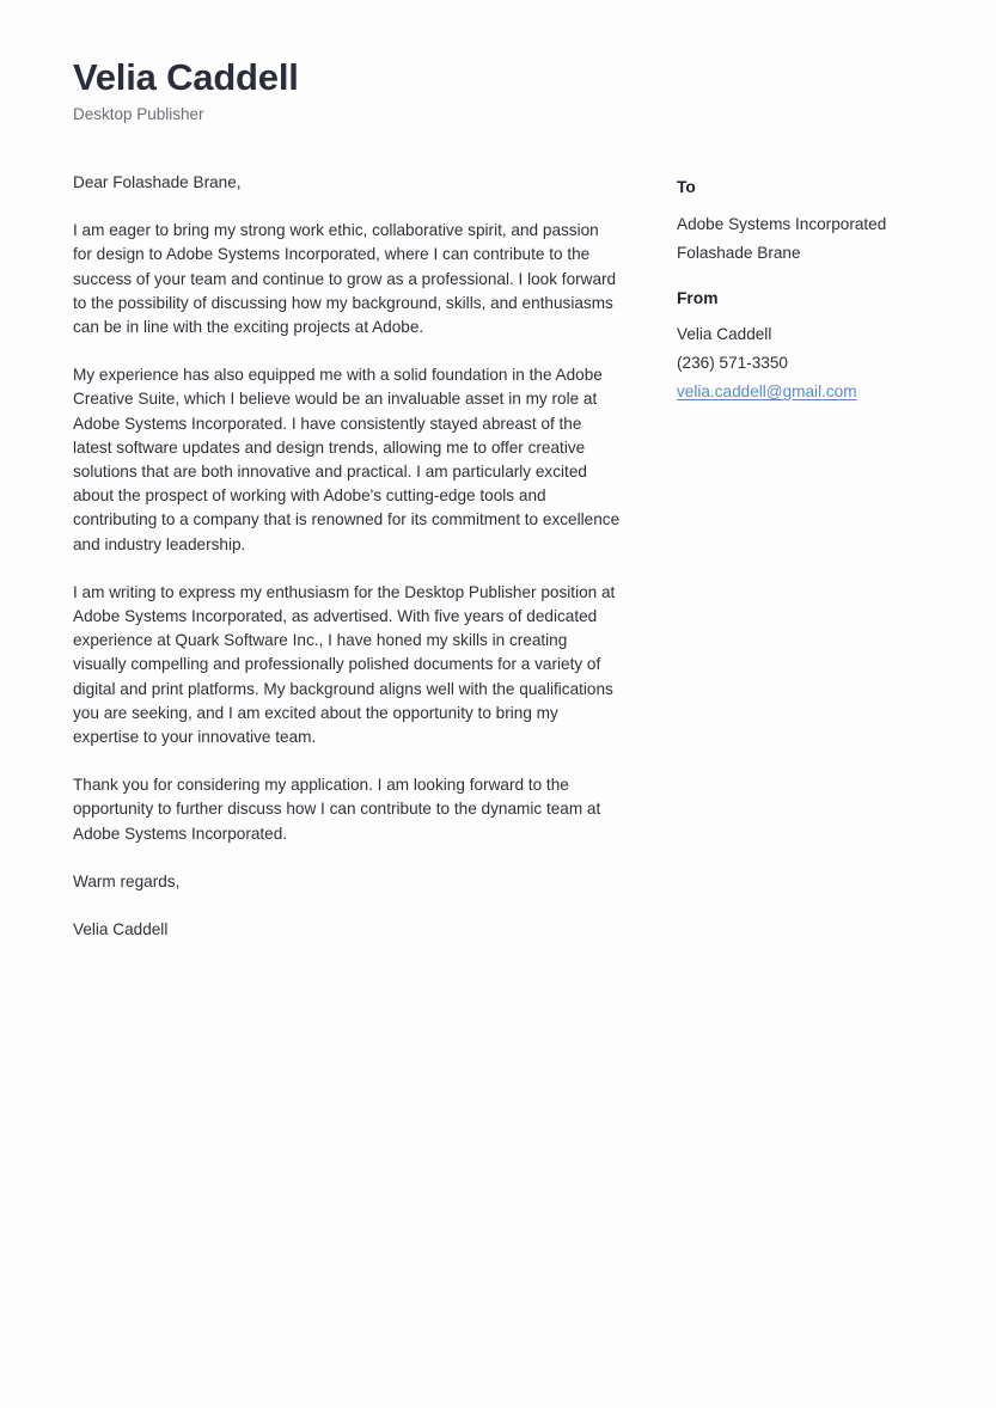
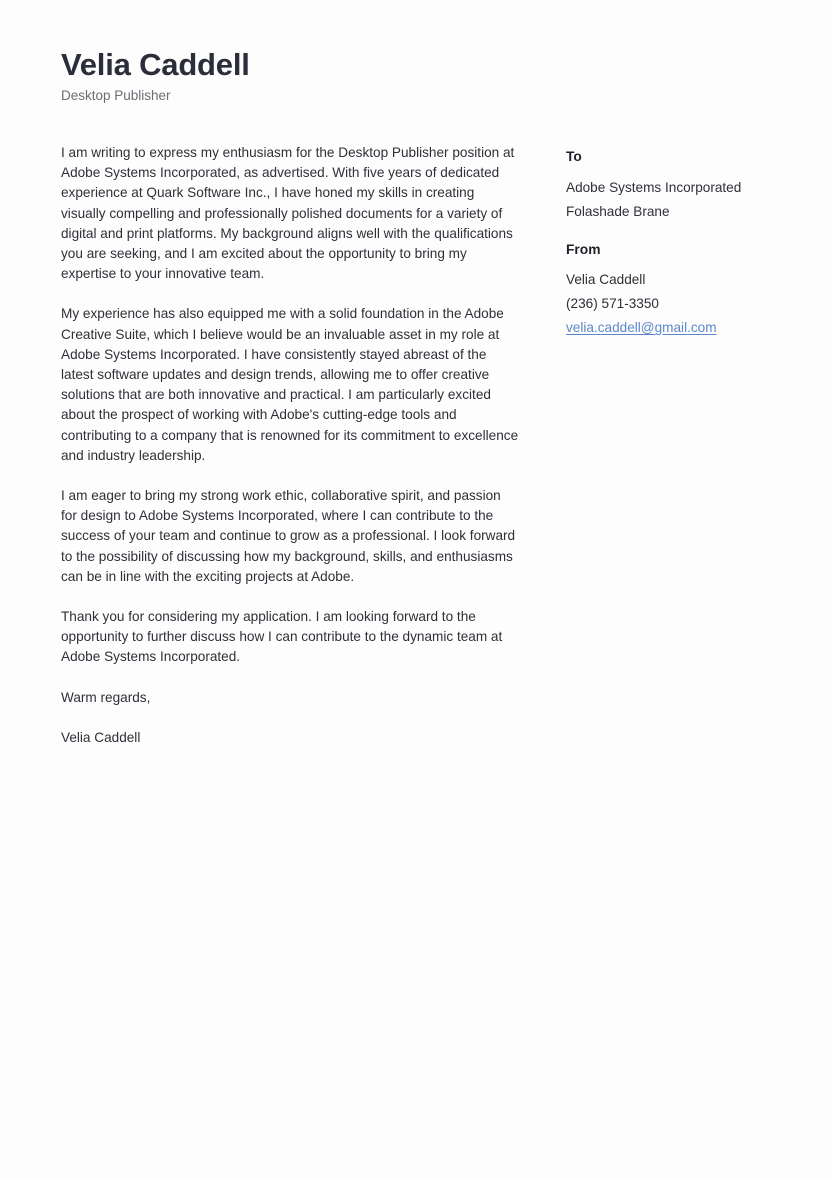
  Velia Caddell
  Desktop Publisher
- Dear Folashade Brane,
- I am eager to bring my strong work ethic, collaborative spirit, and passion for design to Adobe Systems Incorporated, where I can contribute to the success of your team and continue to grow as a professional. I look forward to the possibility of discussing how my background, skills, and enthusiasms can be in line with the exciting projects at Adobe.
+ I am writing to express my enthusiasm for the Desktop Publisher position at Adobe Systems Incorporated, as advertised. With five years of dedicated experience at Quark Software Inc., I have honed my skills in creating visually compelling and professionally polished documents for a variety of digital and print platforms. My background aligns well with the qualifications you are seeking, and I am excited about the opportunity to bring my expertise to your innovative team.
  My experience has also equipped me with a solid foundation in the Adobe Creative Suite, which I believe would be an invaluable asset in my role at Adobe Systems Incorporated. I have consistently stayed abreast of the latest software updates and design trends, allowing me to offer creative solutions that are both innovative and practical. I am particularly excited about the prospect of working with Adobe's cutting-edge tools and contributing to a company that is renowned for its commitment to excellence and industry leadership.
- I am writing to express my enthusiasm for the Desktop Publisher position at Adobe Systems Incorporated, as advertised. With five years of dedicated experience at Quark Software Inc., I have honed my skills in creating visually compelling and professionally polished documents for a variety of digital and print platforms. My background aligns well with the qualifications you are seeking, and I am excited about the opportunity to bring my expertise to your innovative team.
+ I am eager to bring my strong work ethic, collaborative spirit, and passion for design to Adobe Systems Incorporated, where I can contribute to the success of your team and continue to grow as a professional. I look forward to the possibility of discussing how my background, skills, and enthusiasms can be in line with the exciting projects at Adobe.
  Thank you for considering my application. I am looking forward to the opportunity to further discuss how I can contribute to the dynamic team at Adobe Systems Incorporated.
  Warm regards,
  Velia Caddell
  To
  Adobe Systems Incorporated
  Folashade Brane
  From
  Velia Caddell
  (236) 571-3350
  velia.caddell@gmail.com
